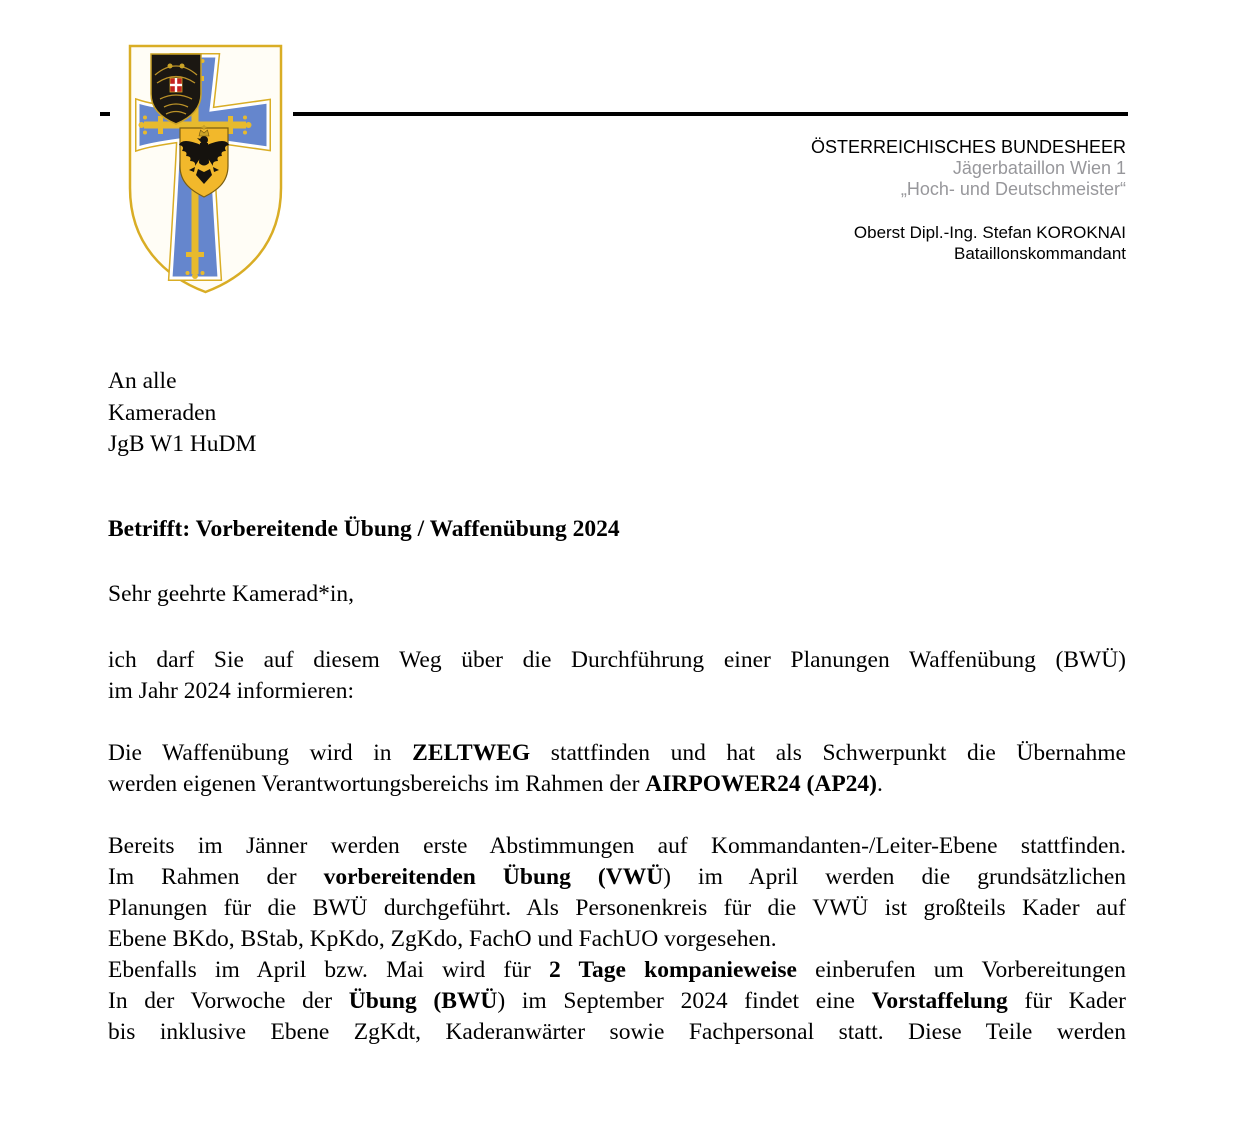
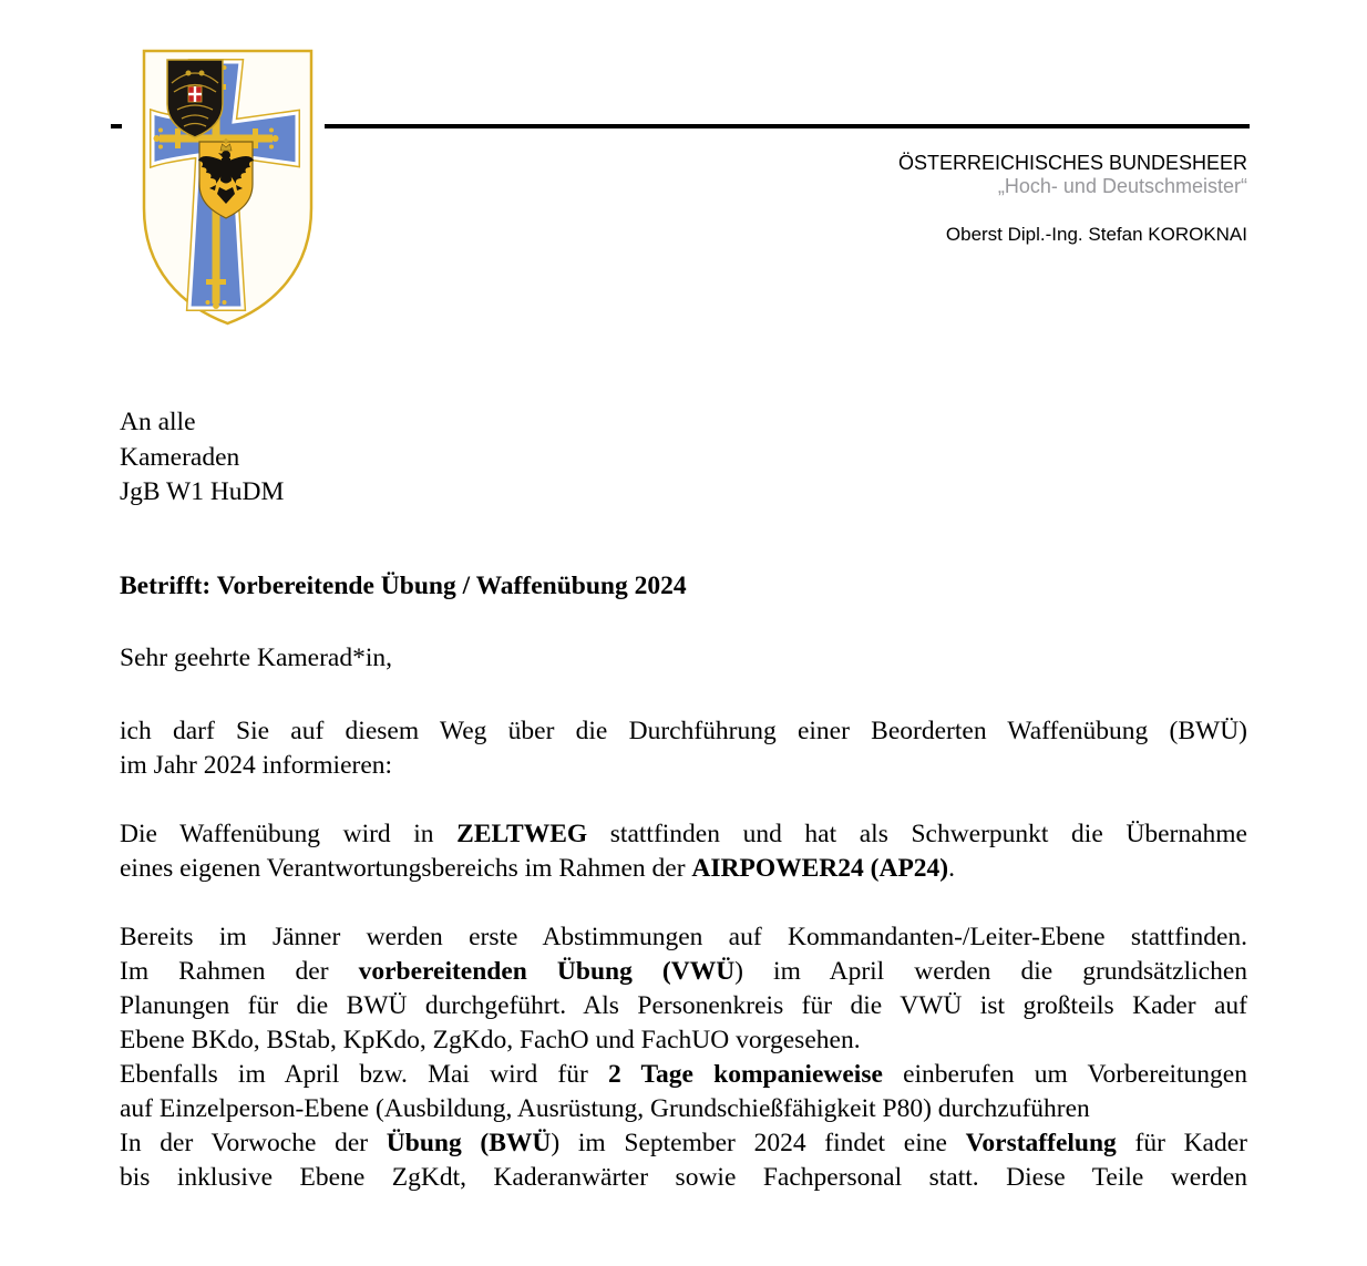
  ÖSTERREICHISCHES BUNDESHEER
- Jägerbataillon Wien 1
  „Hoch- und Deutschmeister“
  Oberst Dipl.-Ing. Stefan KOROKNAI
- Bataillonskommandant
  An alle
  Kameraden
  JgB W1 HuDM
  Betrifft: Vorbereitende Übung / Waffenübung 2024
  Sehr geehrte Kamerad*in,
- ich darf Sie auf diesem Weg über die Durchführung einer Planungen Waffenübung (BWÜ)
+ ich darf Sie auf diesem Weg über die Durchführung einer Beorderten Waffenübung (BWÜ)
  im Jahr 2024 informieren:
  Die Waffenübung wird in ZELTWEG stattfinden und hat als Schwerpunkt die Übernahme
- werden eigenen Verantwortungsbereichs im Rahmen der AIRPOWER24 (AP24).
+ eines eigenen Verantwortungsbereichs im Rahmen der AIRPOWER24 (AP24).
  Bereits im Jänner werden erste Abstimmungen auf Kommandanten-/Leiter-Ebene stattfinden.
  Im Rahmen der vorbereitenden Übung (VWÜ) im April werden die grundsätzlichen
  Planungen für die BWÜ durchgeführt. Als Personenkreis für die VWÜ ist großteils Kader auf
  Ebene BKdo, BStab, KpKdo, ZgKdo, FachO und FachUO vorgesehen.
  Ebenfalls im April bzw. Mai wird für 2 Tage kompanieweise einberufen um Vorbereitungen
+ auf Einzelperson-Ebene (Ausbildung, Ausrüstung, Grundschießfähigkeit P80) durchzuführen
  In der Vorwoche der Übung (BWÜ) im September 2024 findet eine Vorstaffelung für Kader
  bis inklusive Ebene ZgKdt, Kaderanwärter sowie Fachpersonal statt. Diese Teile werden
